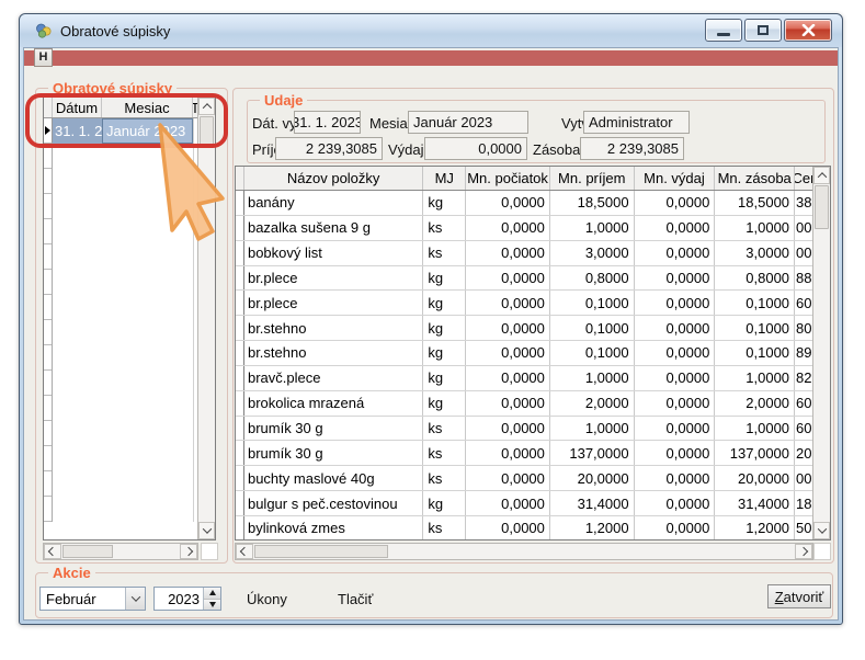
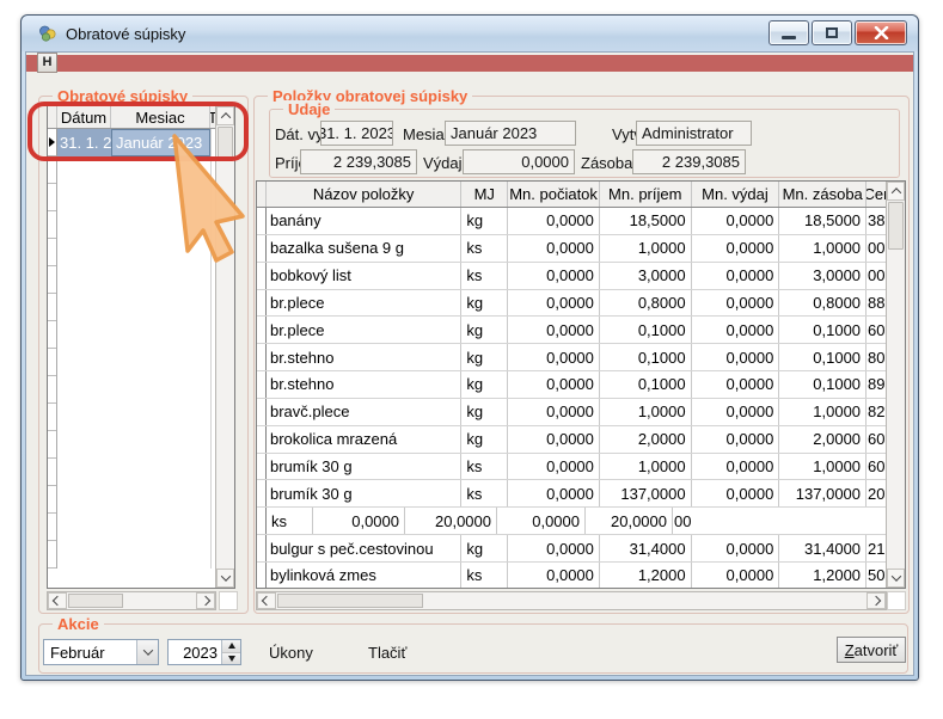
  Obratové súpisky
  H
  Obratové súpisky
  Dátum
  Mesiac
  T
  Január 223
+ Položky obratovej súpisky
  Udaje
  31. 1. 2023
  Mesia
  Január 2023
  Administrator
  2 239,3085
  Výdaj
  0,0000
  Zásoba
  2 239,3085
  Názov položky
  MJ
  Mn. počiatok
  Mn. príjem
  Mn. výdaj
  Mn. zásoba
  banány
  kg
  0,0000
  18,5000
  0,0000
  18,5000
  38
  bazalka sušena 9 g
  ks
  0,0000
  1,0000
  0,0000
  1,0000
  00
  bobkový list
  ks
  0,0000
  3,0000
  0,0000
  3,0000
  00
  br.plece
  kg
  0,0000
  0,8000
  0,0000
  0,8000
  88
  br.plece
  kg
  0,0000
  0,1000
  0,0000
  0,1000
  60
  br.stehno
  kg
  0,0000
  0,1000
  0,0000
  0,1000
  80
  br.stehno
  kg
  0,0000
  0,1000
  0,0000
  0,1000
  89
  bravč.plece
  kg
  0,0000
  1,0000
  0,0000
  1,0000
  82
  brokolica mrazená
  kg
  0,0000
  2,0000
  0,0000
  2,0000
  60
  brumík 30 g
  ks
  0,0000
  1,0000
  0,0000
  1,0000
  60
  brumík 30 g
  ks
  0,0000
  137,0000
  0,0000
  137,0000
  20
- buchty maslové 40g
  ks
  0,0000
  20,0000
  0,0000
  20,0000
  00
  bulgur s peč.cestovinou
  kg
  0,0000
  31,4000
  0,0000
  31,4000
- 18
+ 21
  bylinková zmes
  ks
  0,0000
  1,2000
  0,0000
  1,2000
  50
  Akcie
  Február
  2023
  Úkony
  Tlačiť
  Zatvoriť
